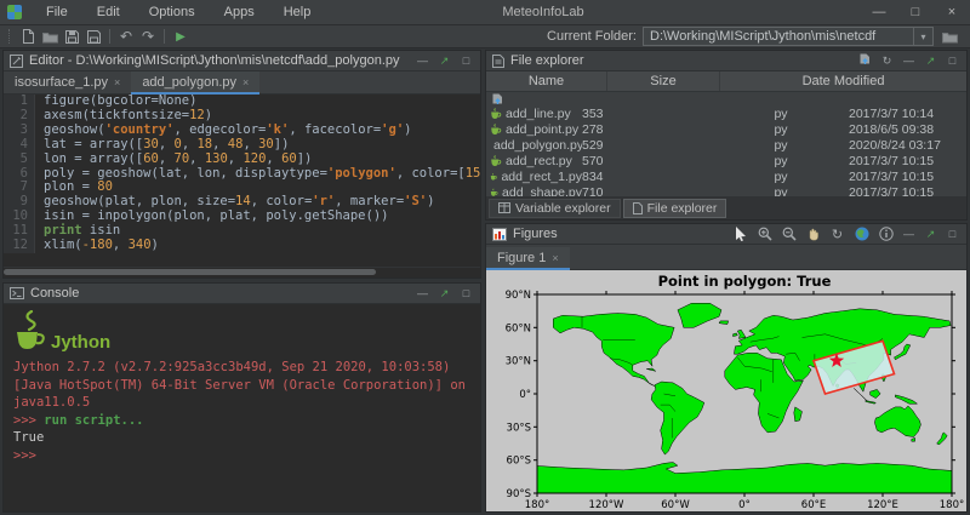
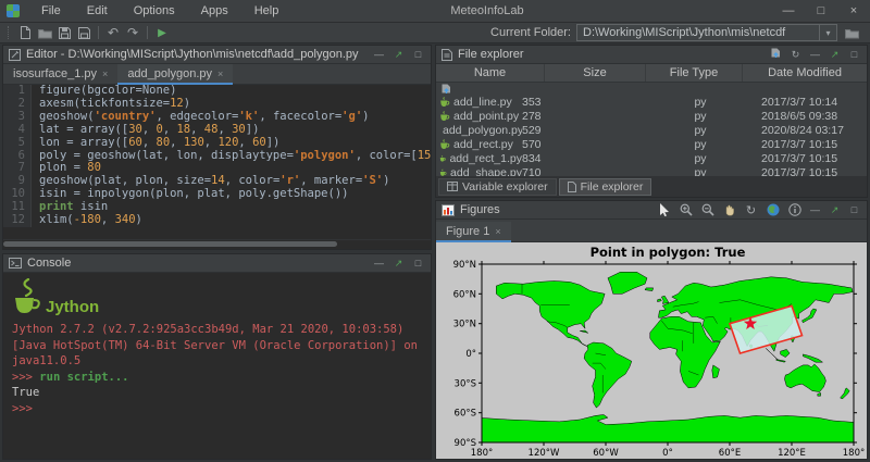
  File
  Edit
  Options
  Apps
  Help
  MeteoInfoLab
  —
  □
  ×
  ↶
  ↷
  ▶
  Current Folder:
  D:\Working\MIScript\Jython\mis\netcdf
  ▾
  Editor - D:\Working\MIScript\Jython\mis\netcdf\add_polygon.py
  —
  ↗
  □
  isosurface_1.py
  ×
  add_polygon.py
  ×
  1
  figure(bgcolor=None)
  2
  axesm(tickfontsize=12)
  3
  geoshow('country', edgecolor='k', facecolor='g')
  4
  lat = array([30, 0, 18, 48, 30])
  5
- lon = array([60, 70, 130, 120, 60])
+ lon = array([60, 80, 130, 120, 60])
  6
  poly = geoshow(lat, lon, displaytype='polygon', color=[15
  7
  plon = 80
  9
  geoshow(plat, plon, size=14, color='r', marker='S')
  10
  isin = inpolygon(plon, plat, poly.getShape())
  11
  print isin
  12
  xlim(-180, 340)
  Console
  —
  ↗
  □
  Jython
- Jython 2.7.2 (v2.7.2:925a3cc3b49d, Sep 21 2020, 10:03:58)
+ Jython 2.7.2 (v2.7.2:925a3cc3b49d, Mar 21 2020, 10:03:58)
  [Java HotSpot(TM) 64-Bit Server VM (Oracle Corporation)] on java11.0.5
  >>> run script...
  True
  >>>
  File explorer
  ↻
  —
  ↗
  □
  Name
  Size
+ File Type
  Date Modified
  add_line.py
  353
  py
  2017/3/7 10:14
  add_point.py
  278
  py
  2018/6/5 09:38
  add_polygon.py
  529
  py
  2020/8/24 03:17
  add_rect.py
  570
  py
  2017/3/7 10:15
  add_rect_1.py
  834
  py
  2017/3/7 10:15
  add_shape.py
  710
  py
  2017/3/7 10:15
  Variable explorer
  File explorer
  Figures
  ↻
  —
  ↗
  □
  Figure 1
  ×
  180°
  120°W
  60°W
  0°
  60°E
  120°E
  180°
  90°N
  60°N
  30°N
  0°
  30°S
  60°S
  90°S
  Point in polygon: True
